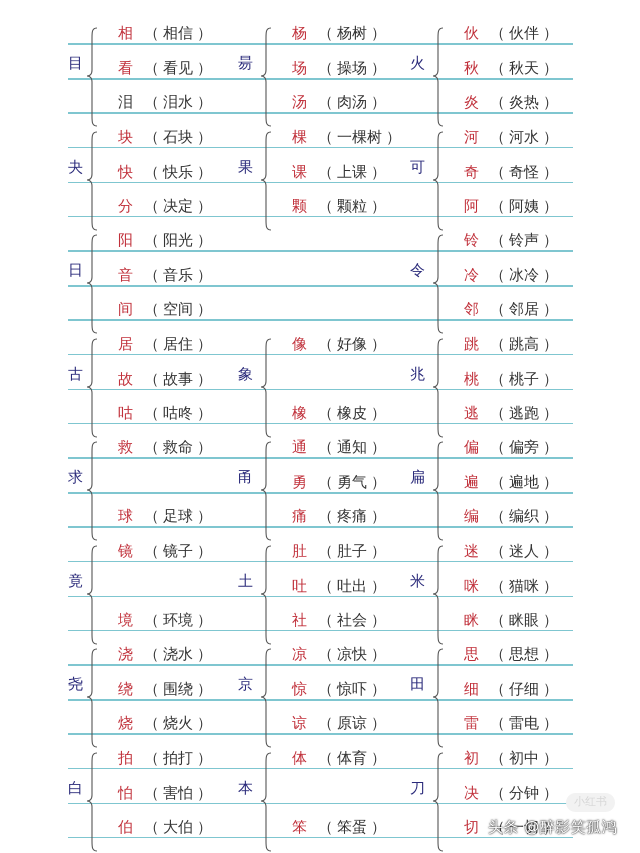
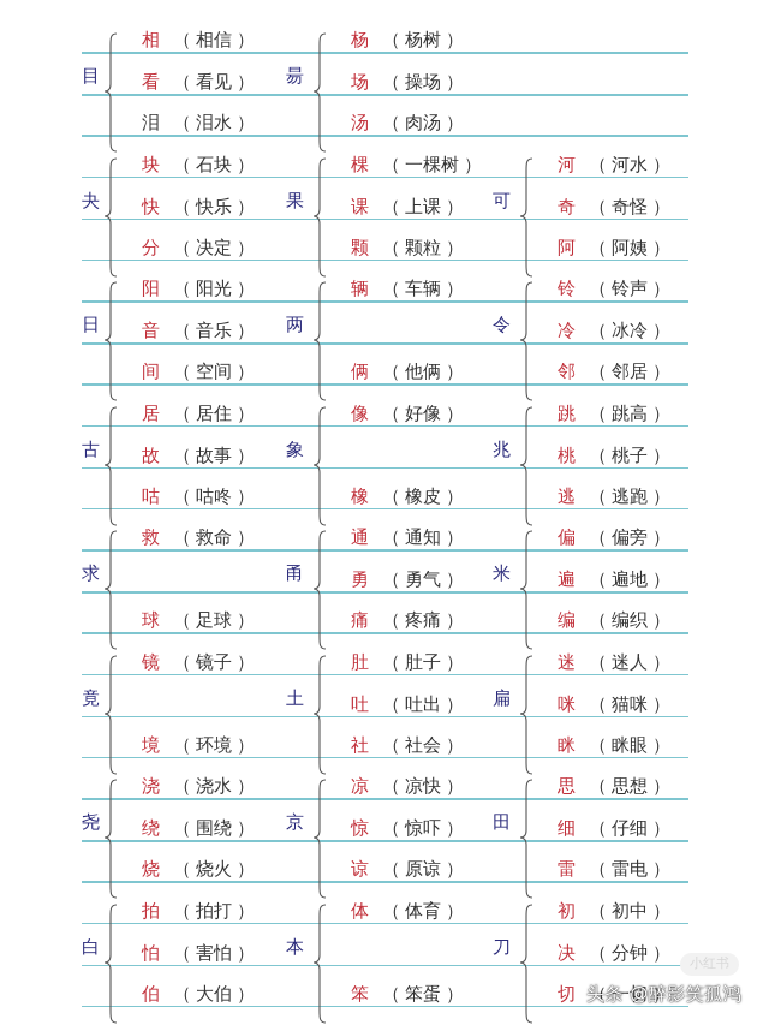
  目
  相 （ 相信 ）
  看 （ 看见 ）
  泪 （ 泪水 ）
  夬
  块 （ 石块 ）
  快 （ 快乐 ）
  分 （ 决定 ）
  日
  阳 （ 阳光 ）
  音 （ 音乐 ）
  间 （ 空间 ）
  古
  居 （ 居住 ）
  故 （ 故事 ）
  咕 （ 咕咚 ）
  求
  救 （ 救命 ）
  球 （ 足球 ）
  竟
  镜 （ 镜子 ）
  境 （ 环境 ）
  尧
  浇 （ 浇水 ）
  绕 （ 围绕 ）
  烧 （ 烧火 ）
  白
  拍 （ 拍打 ）
  怕 （ 害怕 ）
  伯 （ 大伯 ）
  昜
  杨 （ 杨树 ）
  场 （ 操场 ）
  汤 （ 肉汤 ）
  果
  棵 （ 一棵树 ）
  课 （ 上课 ）
  颗 （ 颗粒 ）
+ 两
+ 辆 （ 车辆 ）
+ 俩 （ 他俩 ）
  象
  像 （ 好像 ）
  橡 （ 橡皮 ）
  甬
  通 （ 通知 ）
  勇 （ 勇气 ）
  痛 （ 疼痛 ）
  土
  肚 （ 肚子 ）
  吐 （ 吐出 ）
  社 （ 社会 ）
  京
  凉 （ 凉快 ）
  惊 （ 惊吓 ）
  谅 （ 原谅 ）
  本
  体 （ 体育 ）
  笨 （ 笨蛋 ）
- 火
- 伙 （ 伙伴 ）
- 秋 （ 秋天 ）
- 炎 （ 炎热 ）
  可
  河 （ 河水 ）
  奇 （ 奇怪 ）
  阿 （ 阿姨 ）
  令
  铃 （ 铃声 ）
  冷 （ 冰冷 ）
  邻 （ 邻居 ）
  兆
  跳 （ 跳高 ）
  桃 （ 桃子 ）
  逃 （ 逃跑 ）
- 扁
+ 米
  偏 （ 偏旁 ）
  遍 （ 遍地 ）
  编 （ 编织 ）
- 米
+ 扁
  迷 （ 迷人 ）
  咪 （ 猫咪 ）
  眯 （ 眯眼 ）
  田
  思 （ 思想 ）
  细 （ 仔细 ）
  雷 （ 雷电 ）
  刀
  初 （ 初中 ）
  决 （ 分钟 ）
  切 （ 一切 ）
  小红书
  头条 @醉影笑孤鸿
